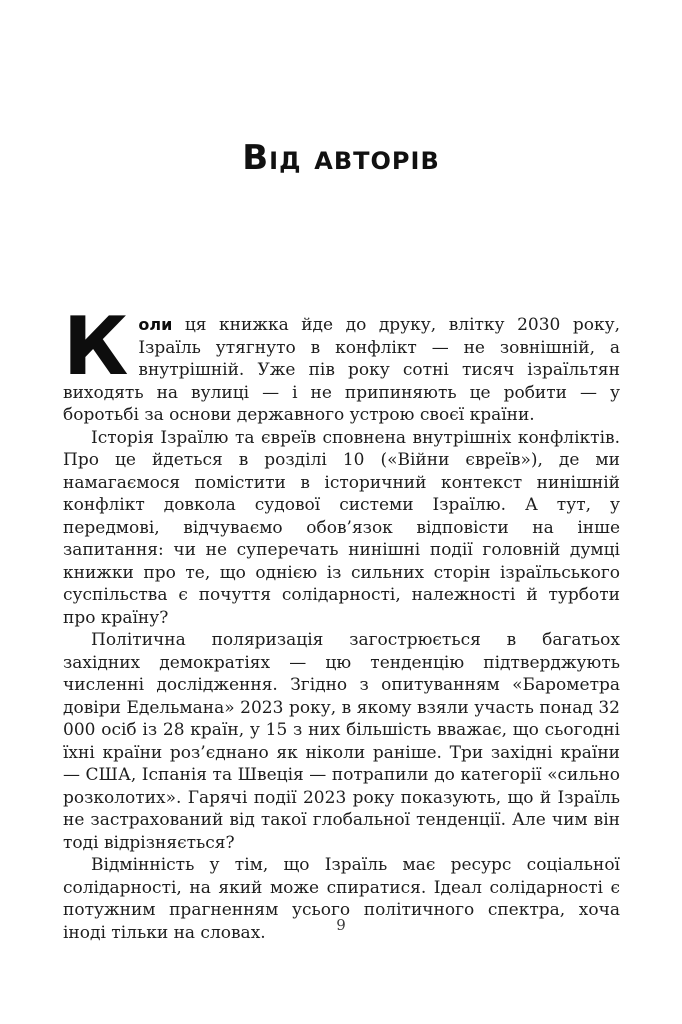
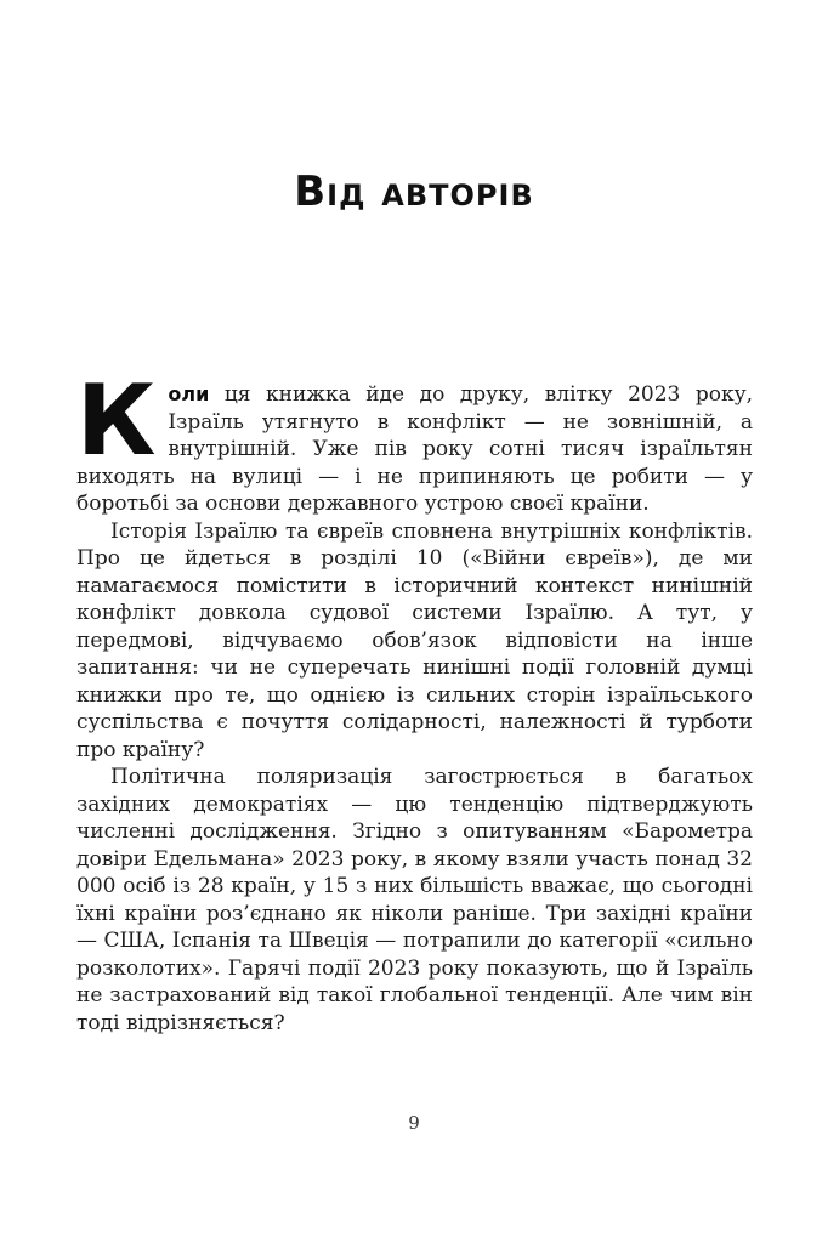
  Від авторів
  К
- оли ця книжка йде до друку, влітку 2030 року, Ізраїль утягнуто в конфлікт — не зовнішній, а внутрішній. Уже пів року сотні тисяч ізраїльтян виходять на вулиці — і не припиняють це робити — у боротьбі за основи державного устрою своєї країни.
+ оли ця книжка йде до друку, влітку 2023 року, Ізраїль утягнуто в конфлікт — не зовнішній, а внутрішній. Уже пів року сотні тисяч ізраїльтян виходять на вулиці — і не припиняють це робити — у боротьбі за основи державного устрою своєї країни.
  Історія Ізраїлю та євреїв сповнена внутрішніх конфліктів. Про це йдеться в розділі 10 («Війни євреїв»), де ми намагаємося помістити в історичний контекст нинішній конфлікт довкола судової системи Ізраїлю. А тут, у передмові, відчуваємо обов’язок відповісти на інше запитання: чи не суперечать нинішні події головній думці книжки про те, що однією із сильних сторін ізраїльського суспільства є почуття солідарності, належності й турботи про країну?
  Політична поляризація загострюється в багатьох західних демократіях — цю тенденцію підтверджують численні дослідження. Згідно з опитуванням «Барометра довіри Едельмана» 2023 року, в якому взяли участь понад 32 000 осіб із 28 країн, у 15 з них більшість вважає, що сьогодні їхні країни роз’єднано як ніколи раніше. Три західні країни — США, Іспанія та Швеція — потрапили до категорії «сильно розколотих». Гарячі події 2023 року показують, що й Ізраїль не застрахований від такої глобальної тенденції. Але чим він тоді відрізняється?
- Відмінність у тім, що Ізраїль має ресурс соціальної солідарності, на який може спиратися. Ідеал солідарності є потужним прагненням усього політичного спектра, хоча іноді тільки на словах.
  9
